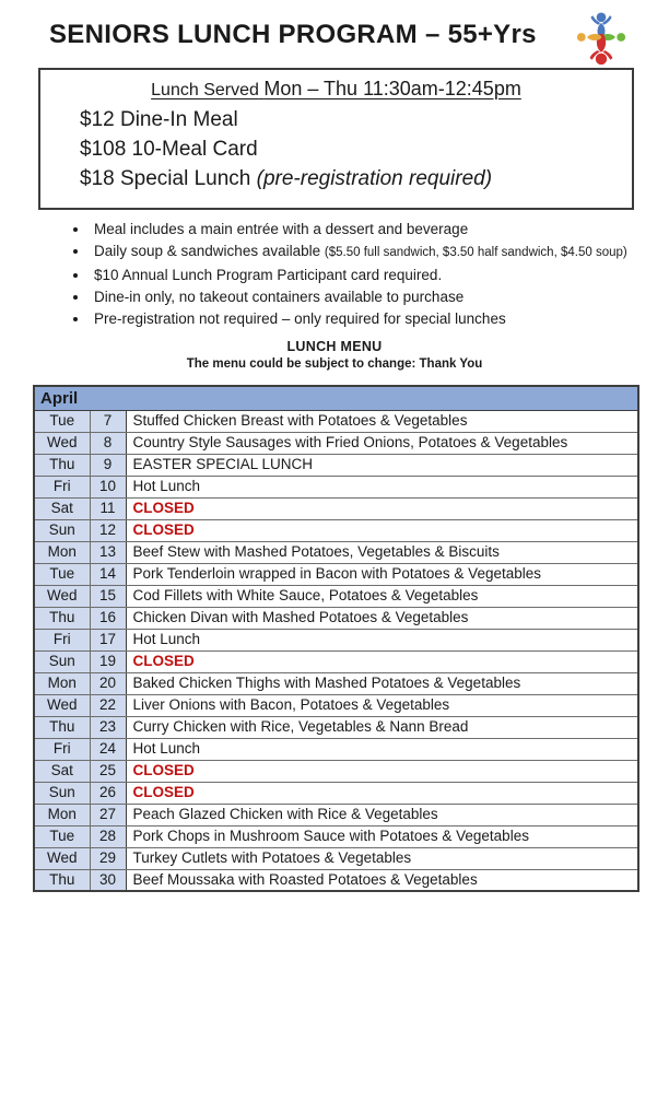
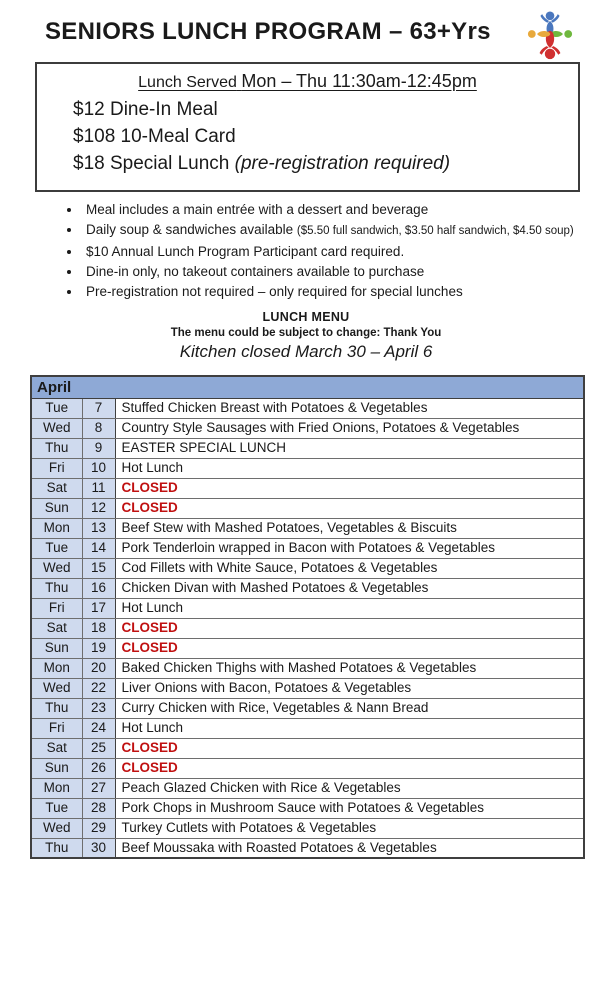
- SENIORS LUNCH PROGRAM – 55+Yrs
+ SENIORS LUNCH PROGRAM – 63+Yrs
  Lunch Served Mon – Thu 11:30am-12:45pm
  $12 Dine-In Meal
  $108 10-Meal Card
  $18 Special Lunch (pre-registration required)
  Meal includes a main entrée with a dessert and beverage
  Daily soup & sandwiches available ($5.50 full sandwich, $3.50 half sandwich, $4.50 soup)
  $10 Annual Lunch Program Participant card required.
  Dine-in only, no takeout containers available to purchase
  Pre-registration not required – only required for special lunches
  LUNCH MENU
  The menu could be subject to change: Thank You
+ Kitchen closed March 30 – April 6
  April
  Tue	7	Stuffed Chicken Breast with Potatoes & Vegetables
  Wed	8	Country Style Sausages with Fried Onions, Potatoes & Vegetables
  Thu	9	EASTER SPECIAL LUNCH
  Fri	10	Hot Lunch
  Sat	11	CLOSED
  Sun	12	CLOSED
  Mon	13	Beef Stew with Mashed Potatoes, Vegetables & Biscuits
  Tue	14	Pork Tenderloin wrapped in Bacon with Potatoes & Vegetables
  Wed	15	Cod Fillets with White Sauce, Potatoes & Vegetables
  Thu	16	Chicken Divan with Mashed Potatoes & Vegetables
  Fri	17	Hot Lunch
+ Sat	18	CLOSED
  Sun	19	CLOSED
  Mon	20	Baked Chicken Thighs with Mashed Potatoes & Vegetables
  Wed	22	Liver Onions with Bacon, Potatoes & Vegetables
  Thu	23	Curry Chicken with Rice, Vegetables & Nann Bread
  Fri	24	Hot Lunch
  Sat	25	CLOSED
  Sun	26	CLOSED
  Mon	27	Peach Glazed Chicken with Rice & Vegetables
  Tue	28	Pork Chops in Mushroom Sauce with Potatoes & Vegetables
  Wed	29	Turkey Cutlets with Potatoes & Vegetables
  Thu	30	Beef Moussaka with Roasted Potatoes & Vegetables
